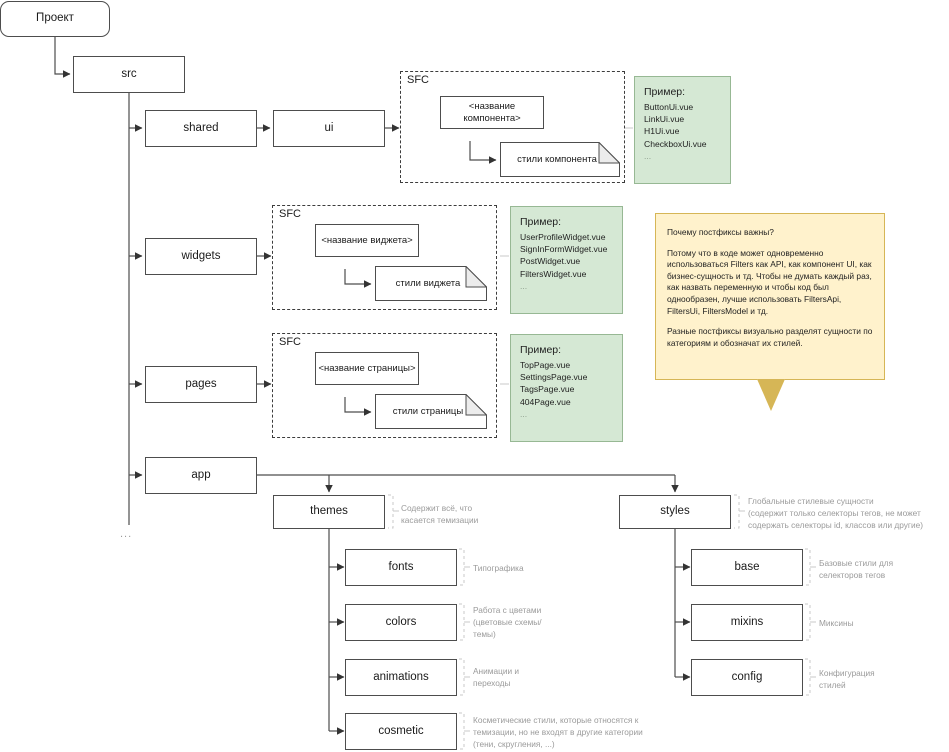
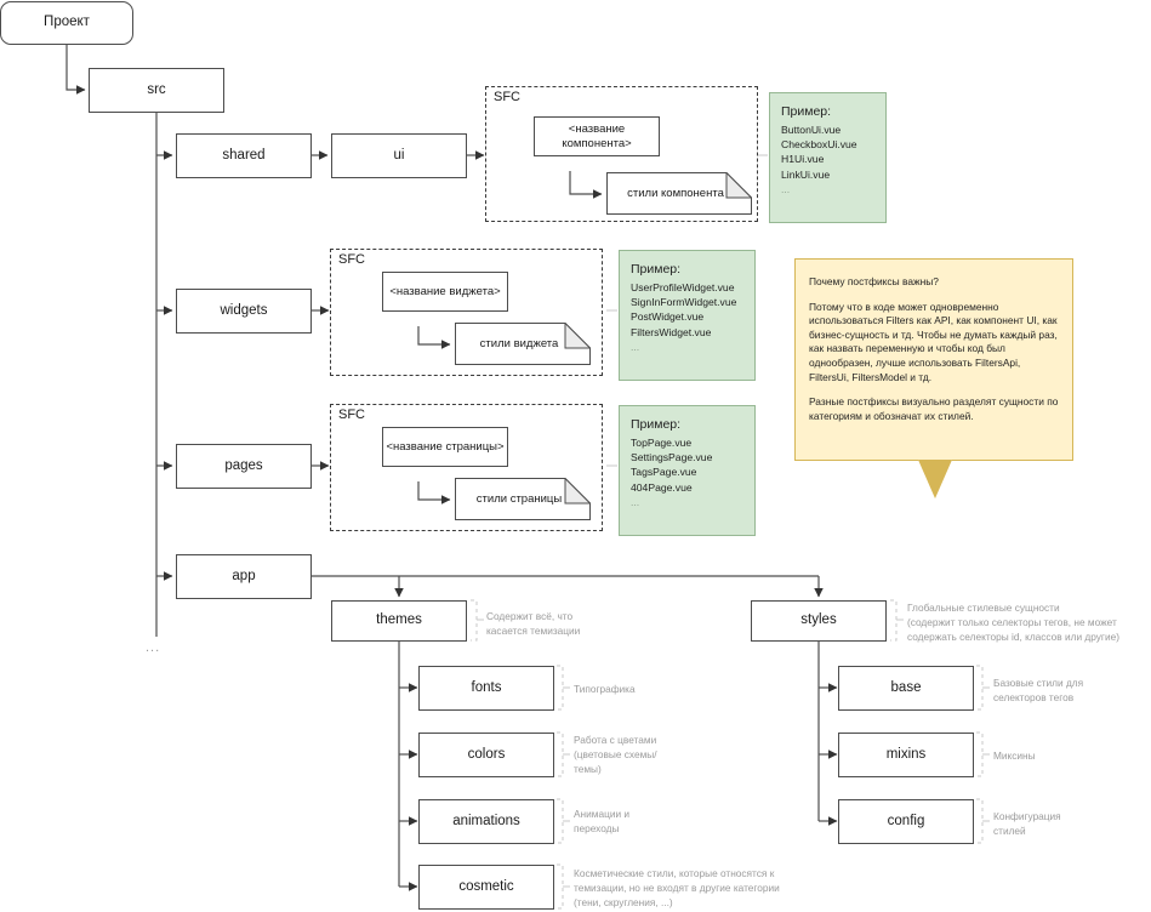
  Проект
  src
  shared
  ui
  widgets
  pages
  app
  themes
  fonts
  colors
  animations
  cosmetic
  styles
  base
  mixins
  config
  SFC
  <название компонента>
  стили компонента
  SFC
  <название виджета>
  стили виджета
  SFC
  <название страницы>
  стили страницы
  Пример:
  ButtonUi.vue
- LinkUi.vue
+ CheckboxUi.vue
  H1Ui.vue
- CheckboxUi.vue
+ LinkUi.vue
  ...
  Пример:
  UserProfileWidget.vue
  SignInFormWidget.vue
  PostWidget.vue
  FiltersWidget.vue
  ...
  Пример:
  TopPage.vue
  SettingsPage.vue
  TagsPage.vue
  404Page.vue
  ...
  Почему постфиксы важны?
  Потому что в коде может одновременно использоваться Filters как API, как компонент UI, как бизнес-сущность и тд. Чтобы не думать каждый раз, как назвать переменную и чтобы код был однообразен, лучше использовать FiltersApi, FiltersUi, FiltersModel и тд.
  Разные постфиксы визуально разделят сущности по категориям и обозначат их стилей.
  Содержит всё, что
  касается темизации
  Типографика
  Работа с цветами
  (цветовые схемы/
  темы)
  Анимации и
  переходы
  Косметические стили, которые относятся к
  темизации, но не входят в другие категории
  (тени, скругления, ...)
  Глобальные стилевые сущности
  (содержит только селекторы тегов, не может
  содержать селекторы id, классов или другие)
  Базовые стили для
  селекторов тегов
  Миксины
  Конфигурация
  стилей
  ...
